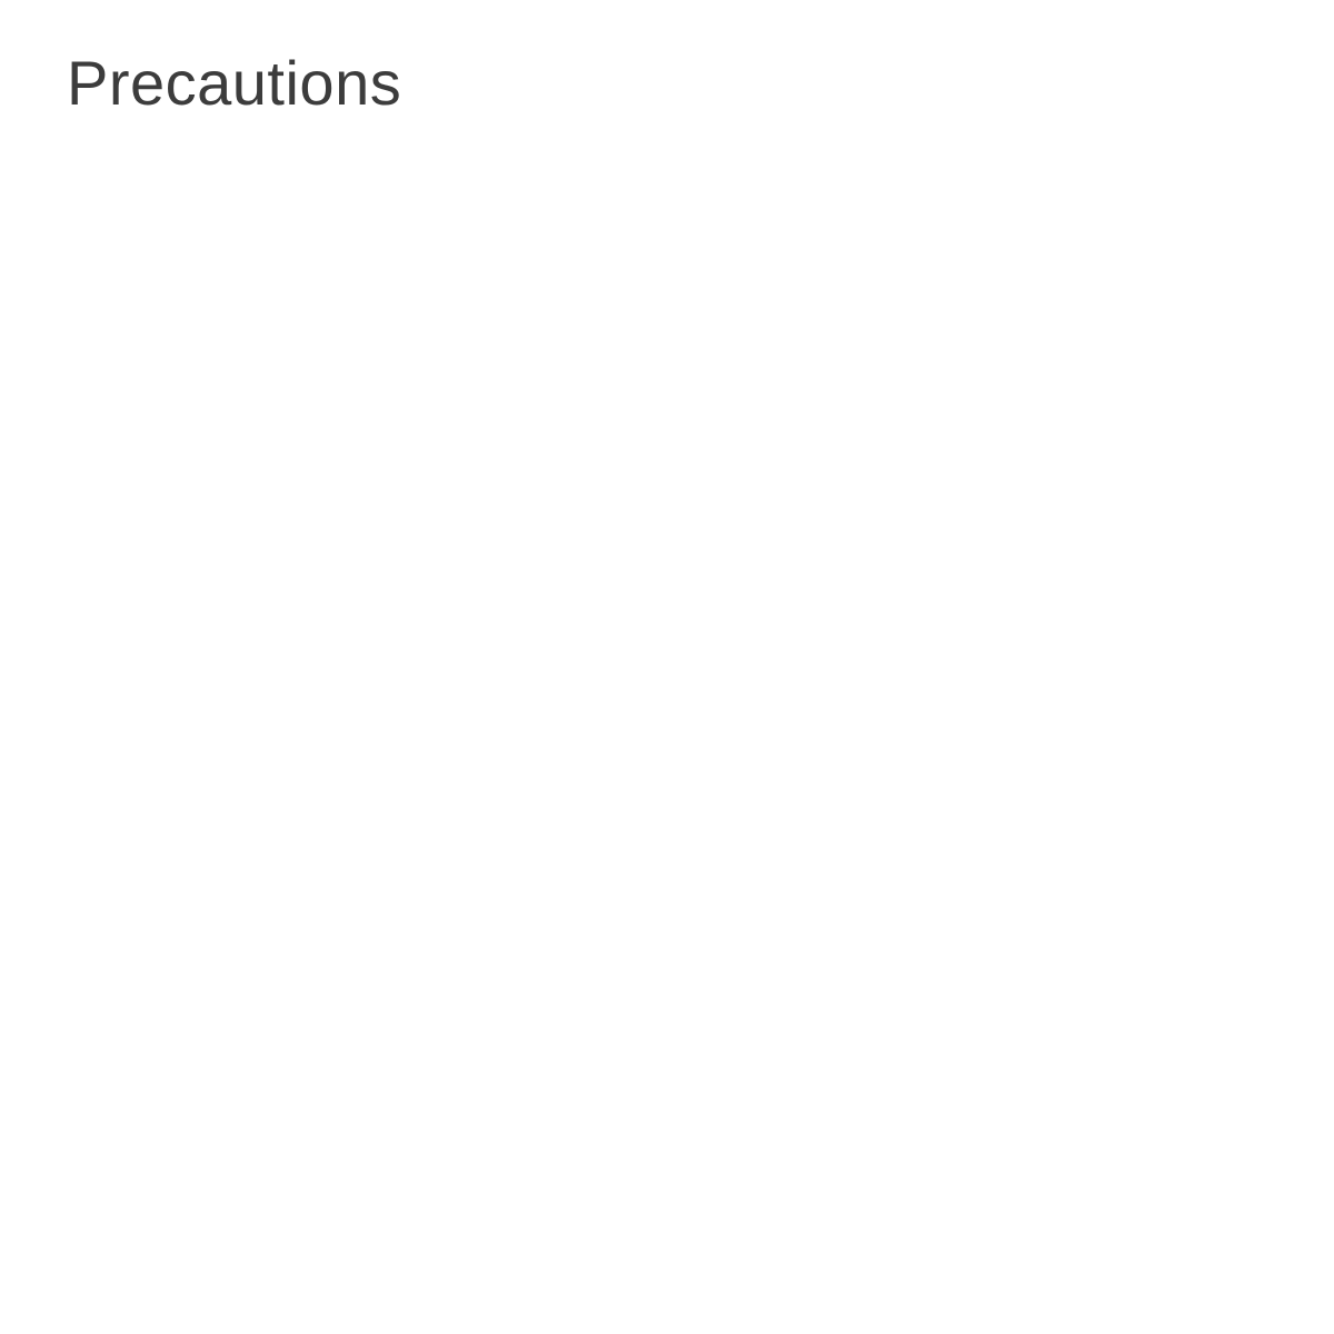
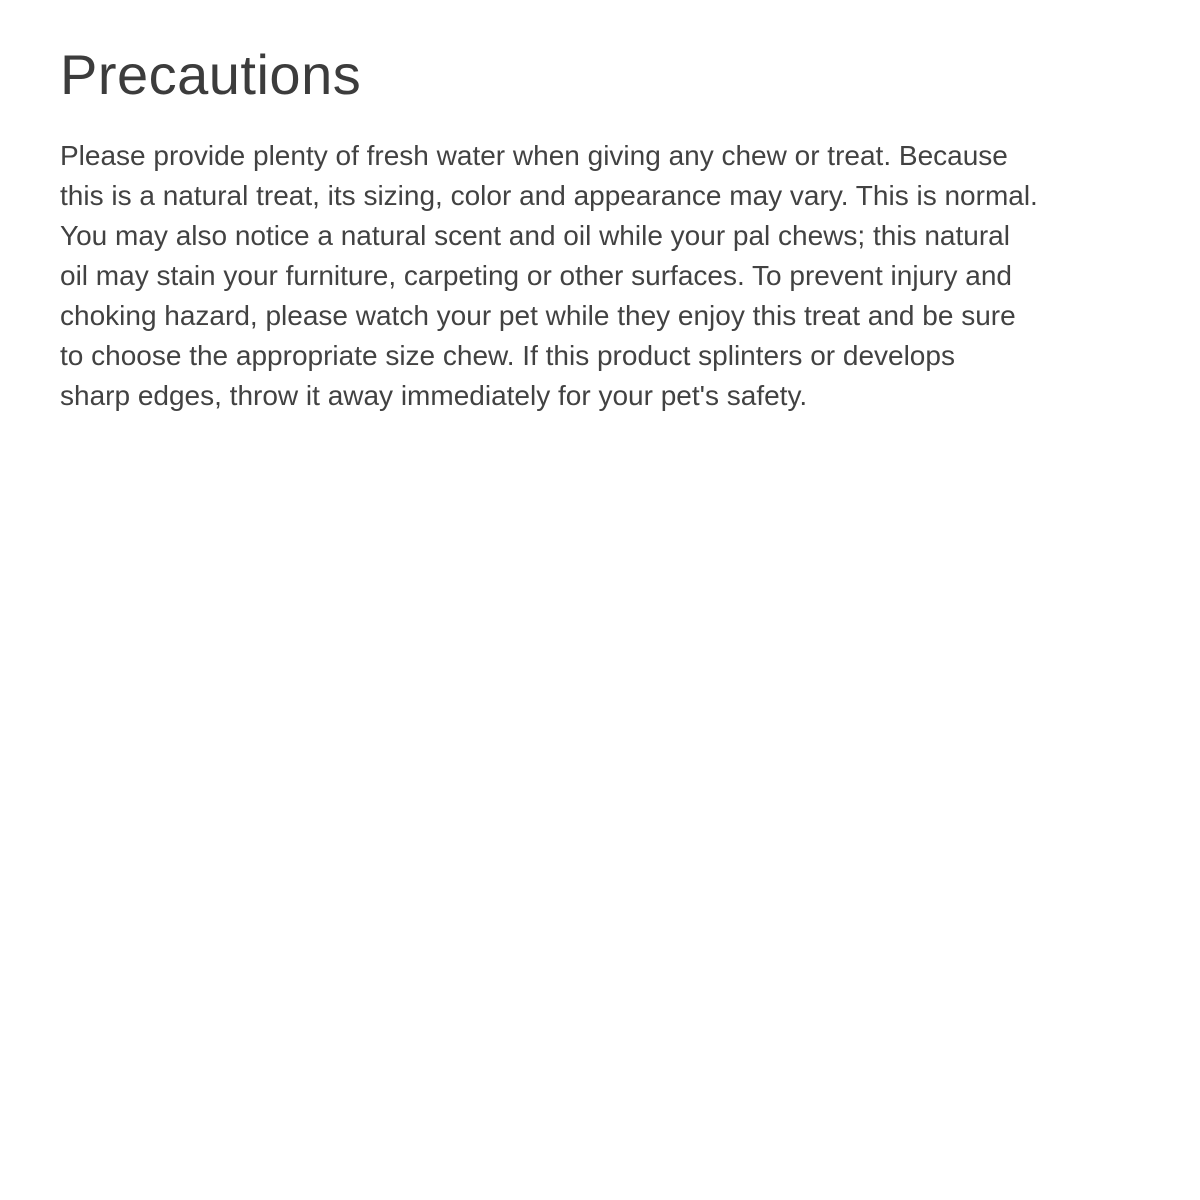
  Precautions
+ Please provide plenty of fresh water when giving any chew or treat. Because
+ this is a natural treat, its sizing, color and appearance may vary. This is normal.
+ You may also notice a natural scent and oil while your pal chews; this natural
+ oil may stain your furniture, carpeting or other surfaces. To prevent injury and
+ choking hazard, please watch your pet while they enjoy this treat and be sure
+ to choose the appropriate size chew. If this product splinters or develops
+ sharp edges, throw it away immediately for your pet's safety.
